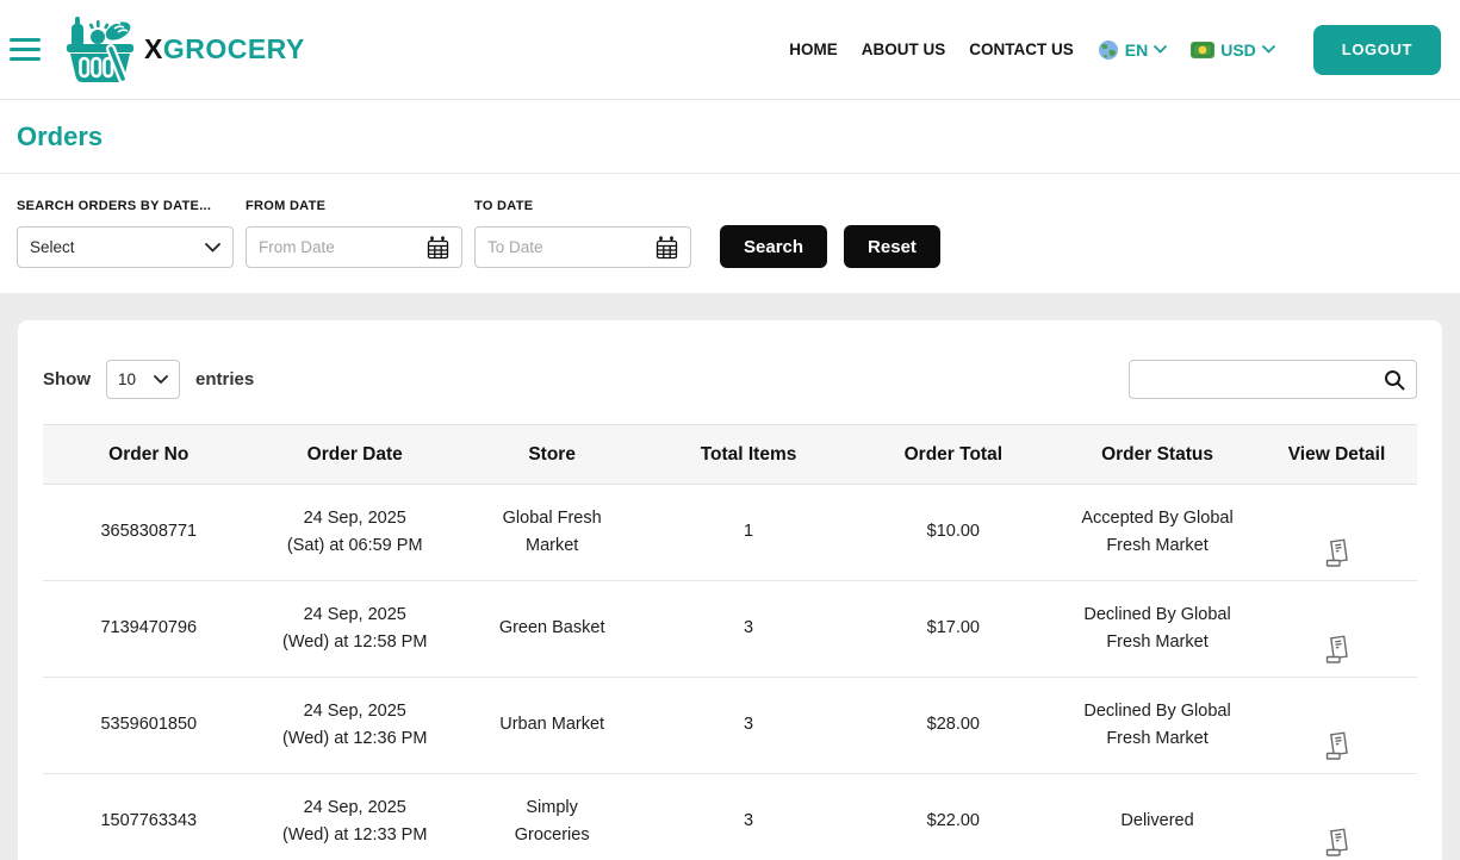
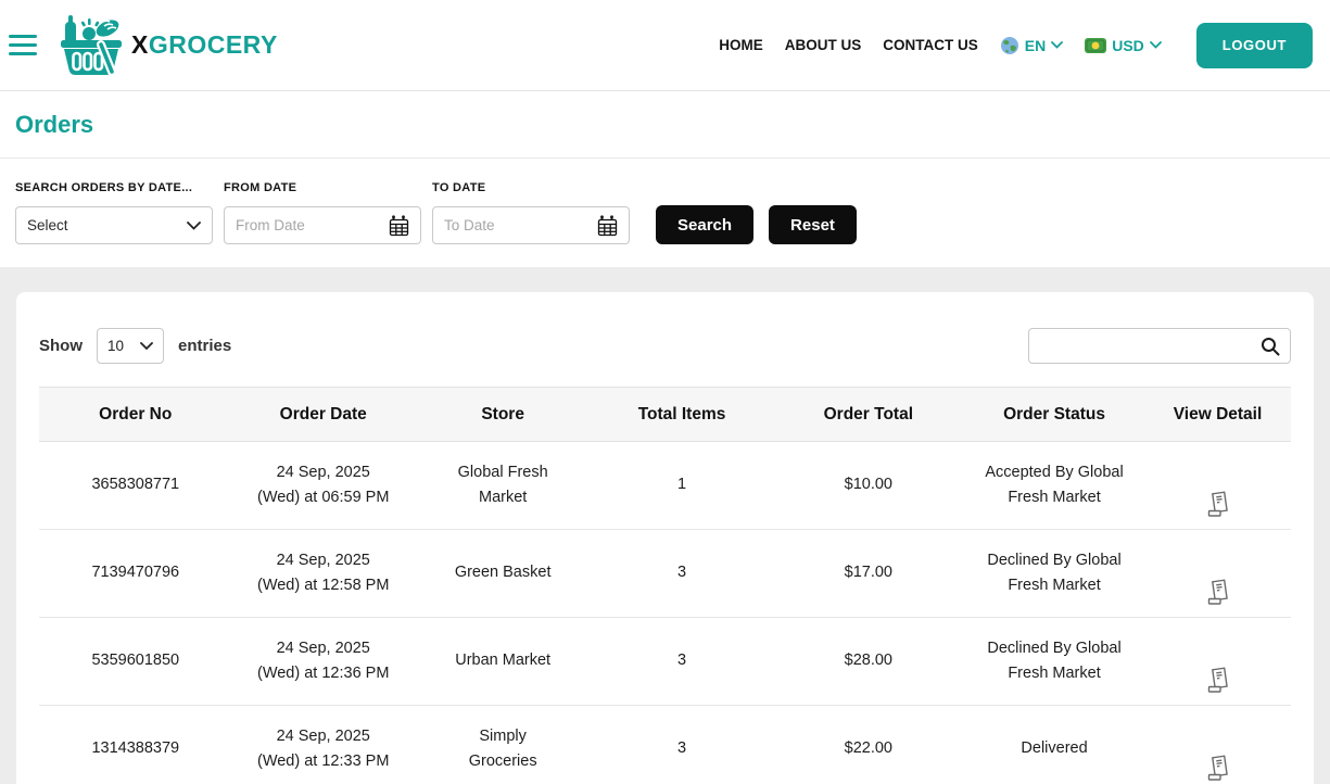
  XGROCERY
  HOME
  ABOUT US
  CONTACT US
  EN
  USD
  LOGOUT
  Orders
  SEARCH ORDERS BY DATE...
  Select
  FROM DATE
  From Date
  TO DATE
  To Date
  Search
  Reset
  Show
  10
  entries
  Order No	Order Date	Store	Total Items	Order Total	Order Status	View Detail
- 3658308771	24 Sep, 2025 (Sat) at 06:59 PM	Global Fresh Market	1	$10.00	Accepted By Global Fresh Market
+ 3658308771	24 Sep, 2025 (Wed) at 06:59 PM	Global Fresh Market	1	$10.00	Accepted By Global Fresh Market
  7139470796	24 Sep, 2025 (Wed) at 12:58 PM	Green Basket	3	$17.00	Declined By Global Fresh Market
  5359601850	24 Sep, 2025 (Wed) at 12:36 PM	Urban Market	3	$28.00	Declined By Global Fresh Market
- 1507763343	24 Sep, 2025 (Wed) at 12:33 PM	Simply Groceries	3	$22.00	Delivered
+ 1314388379	24 Sep, 2025 (Wed) at 12:33 PM	Simply Groceries	3	$22.00	Delivered
